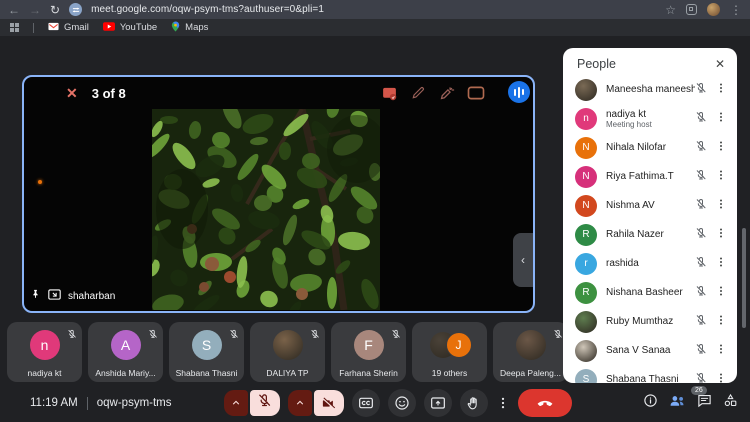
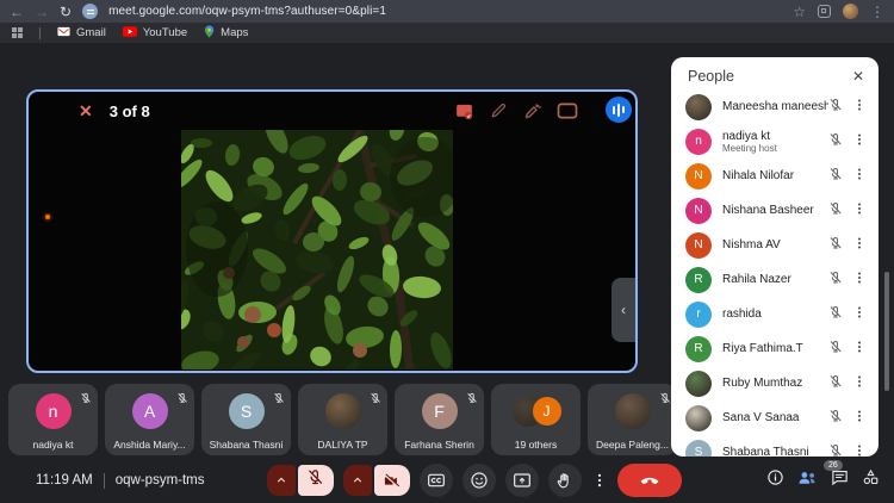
  ←
  →
  ↻
  meet.google.com/oqw-psym-tms?authuser=0&pli=1
  ☆
  ⋮
  Gmail
  YouTube
  Maps
  ✕
  3 of 8
- shaharban
  ‹
  n
  nadiya kt
  A
  Anshida Mariy...
  S
  Shabana Thasni
  DALIYA TP
  F
  Farhana Sherin
  J
  19 others
  Deepa Paleng...
  11:19 AM
  oqw-psym-tms
  People
  ✕
  Maneesha maneesh
  n
  nadiya kt
  Meeting host
  N
  Nihala Nilofar
  N
- Riya Fathima.T
+ Nishana Basheer
  N
  Nishma AV
  R
  Rahila Nazer
  r
  rashida
  R
- Nishana Basheer
+ Riya Fathima.T
  Ruby Mumthaz
  Sana V Sanaa
  S
  Shabana Thasni
